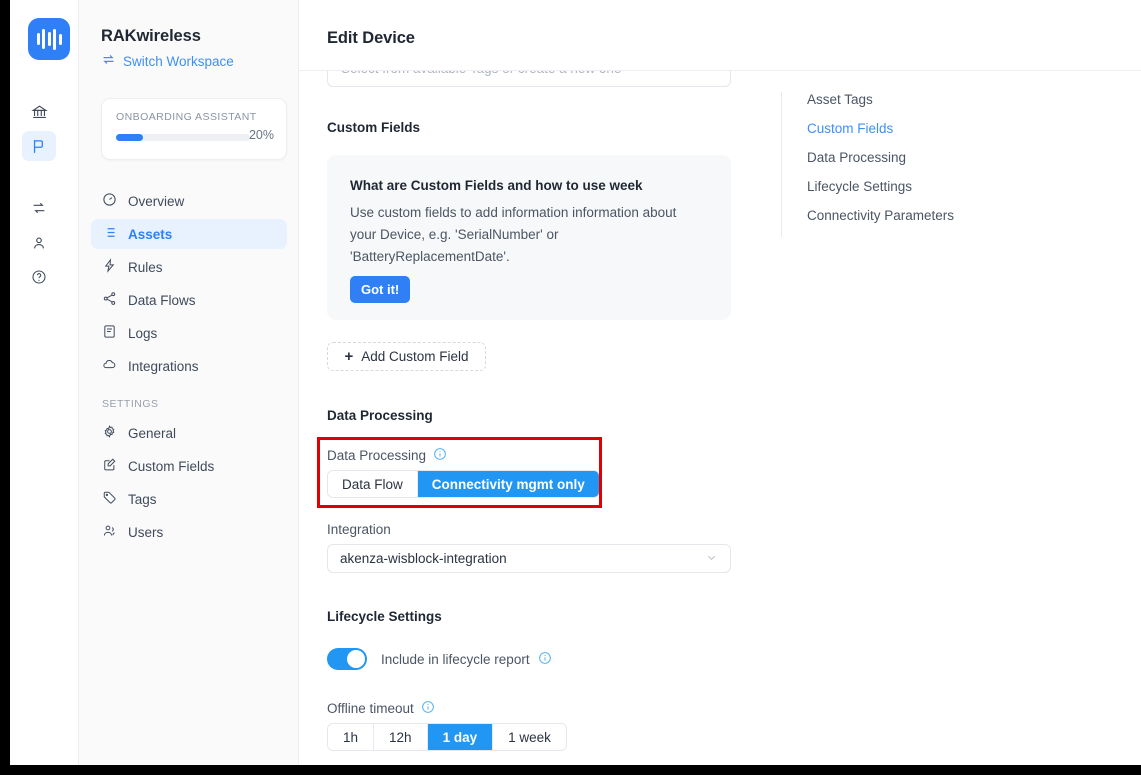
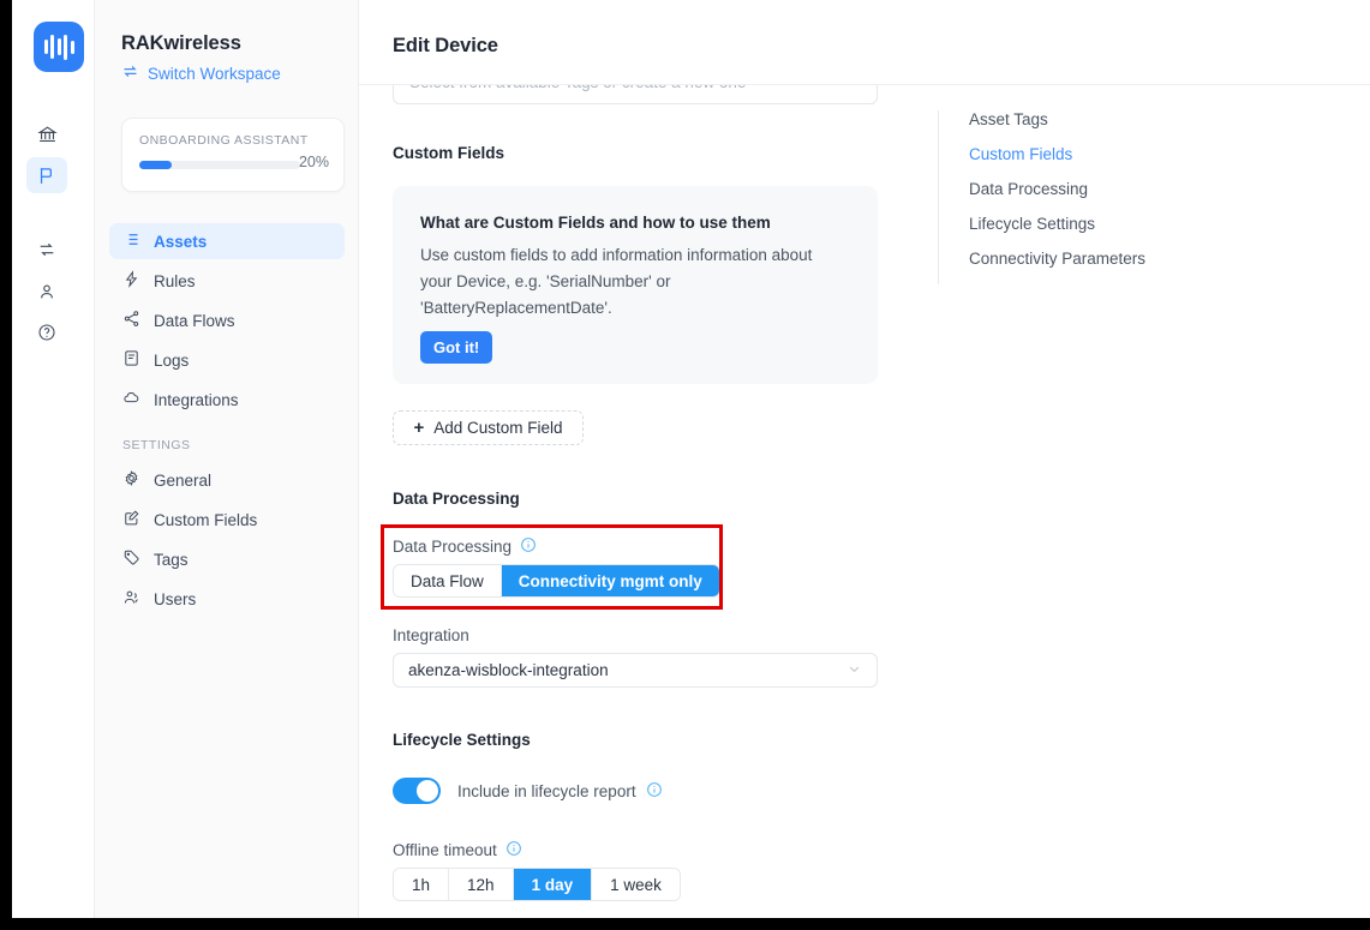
  RAKwireless
  Switch Workspace
  ONBOARDING ASSISTANT
  20%
- Overview
  Assets
  Rules
  Data Flows
  Logs
  Integrations
  SETTINGS
  General
  Custom Fields
  Tags
  Users
  Custom Fields
- What are Custom Fields and how to use week
+ What are Custom Fields and how to use them
  Use custom fields to add information information about your Device, e.g. 'SerialNumber' or 'BatteryReplacementDate'.
  Got it!
  +
  Add Custom Field
  Data Processing
  Data Processing
  Data Flow
  Connectivity mgmt only
  Integration
  akenza-wisblock-integration
  Lifecycle Settings
  Include in lifecycle report
  Offline timeout
  1h
  12h
  1 day
  1 week
  Asset Tags
  Custom Fields
  Data Processing
  Lifecycle Settings
  Connectivity Parameters
  Edit Device
